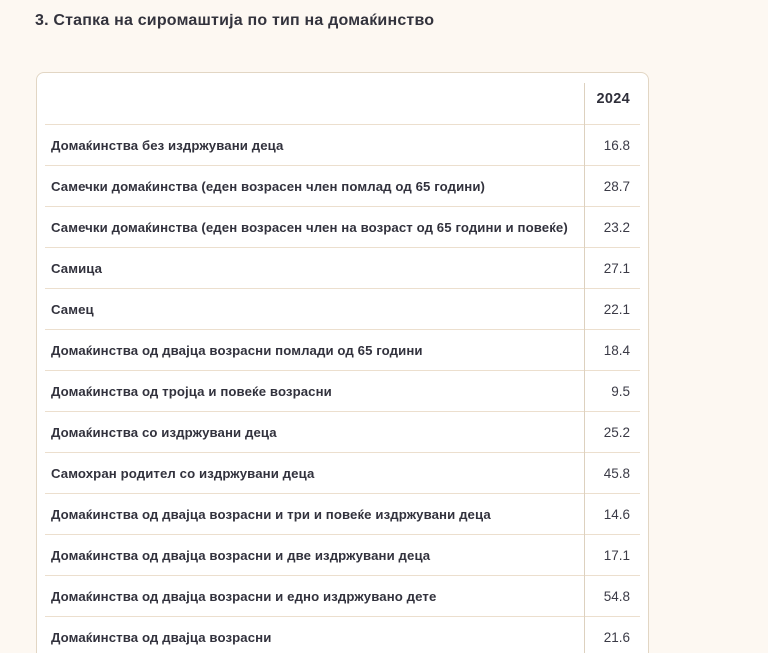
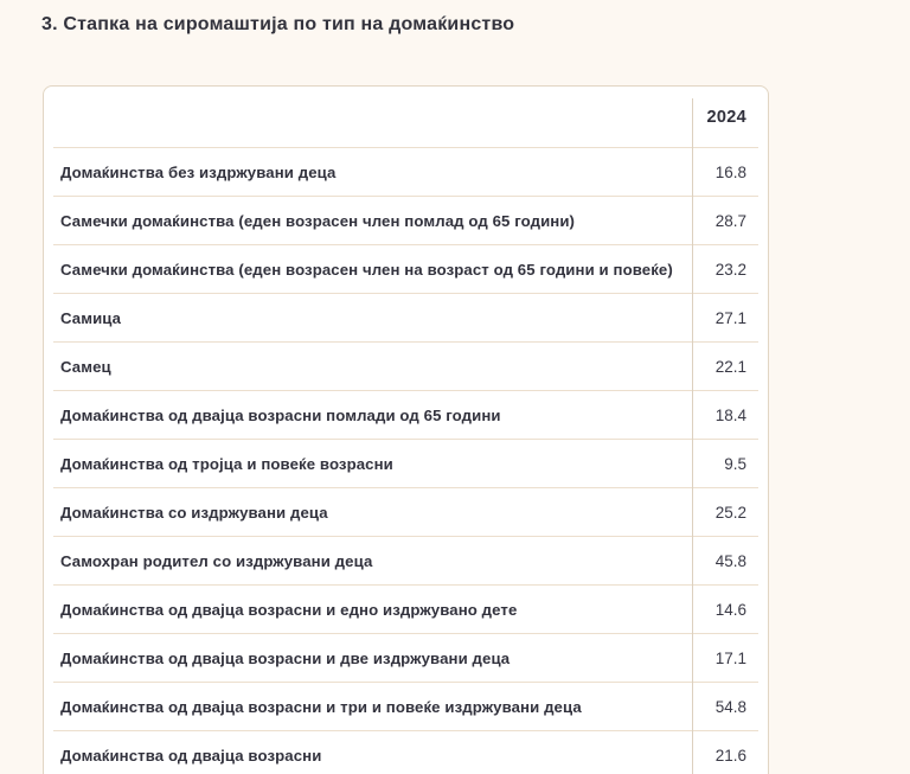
  3. Стапка на сиромаштија по тип на домаќинство
  2024
  Домаќинства без издржувани деца
  16.8
  Самечки домаќинства (еден возрасен член помлад од 65 години)
  28.7
  Самечки домаќинства (еден возрасен член на возраст од 65 години и повеќе)
  23.2
  Самица
  27.1
  Самец
  22.1
  Домаќинства од двајца возрасни помлади од 65 години
  18.4
  Домаќинства од тројца и повеќе возрасни
  9.5
  Домаќинства со издржувани деца
  25.2
  Самохран родител со издржувани деца
  45.8
- Домаќинства од двајца возрасни и три и повеќе издржувани деца
+ Домаќинства од двајца возрасни и едно издржувано дете
  14.6
  Домаќинства од двајца возрасни и две издржувани деца
  17.1
- Домаќинства од двајца возрасни и едно издржувано дете
+ Домаќинства од двајца возрасни и три и повеќе издржувани деца
  54.8
  Домаќинства од двајца возрасни
  21.6
